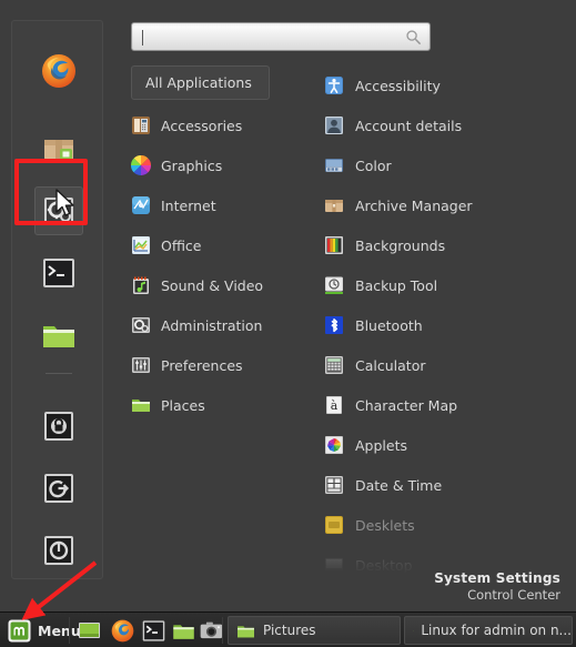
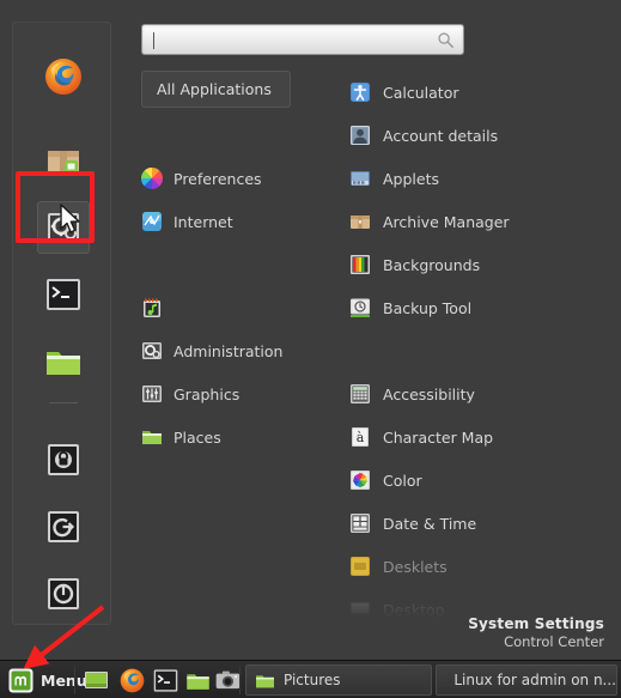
  All Applications
- Accessories
- Graphics
+ Preferences
  Internet
- Office
- Sound & Video
  Administration
- Preferences
+ Graphics
  Places
- Accessibility
+ Calculator
  Account details
- Color
+ Applets
  Archive Manager
  Backgrounds
  Backup Tool
- Bluetooth
- Calculator
+ Accessibility
  à
  Character Map
- Applets
+ Color
  Date & Time
  Desklets
  System Settings
  Control Center
  Menu
  Pictures
  Linux for admin on n...
